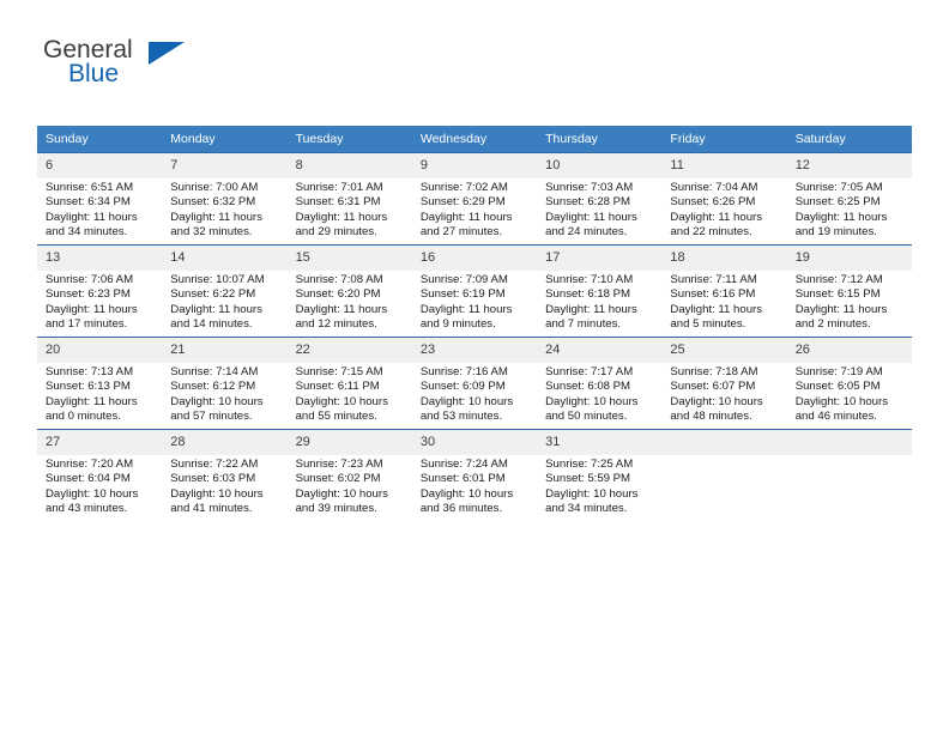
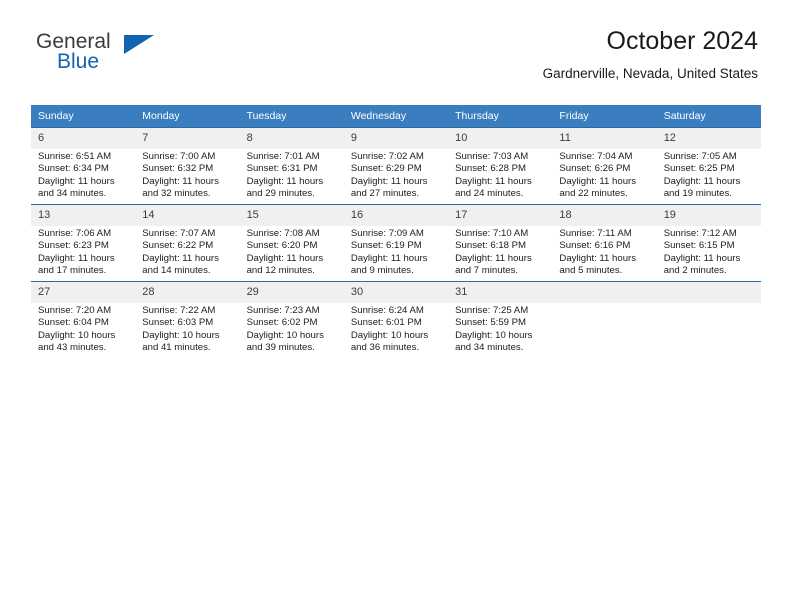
  General
  Blue
+ October 2024
+ Gardnerville, Nevada, United States
  Sunday	Monday	Tuesday	Wednesday	Thursday	Friday	Saturday
  6Sunrise: 6:51 AMSunset: 6:34 PMDaylight: 11 hoursand 34 minutes.	7Sunrise: 7:00 AMSunset: 6:32 PMDaylight: 11 hoursand 32 minutes.	8Sunrise: 7:01 AMSunset: 6:31 PMDaylight: 11 hoursand 29 minutes.	9Sunrise: 7:02 AMSunset: 6:29 PMDaylight: 11 hoursand 27 minutes.	10Sunrise: 7:03 AMSunset: 6:28 PMDaylight: 11 hoursand 24 minutes.	11Sunrise: 7:04 AMSunset: 6:26 PMDaylight: 11 hoursand 22 minutes.	12Sunrise: 7:05 AMSunset: 6:25 PMDaylight: 11 hoursand 19 minutes.
- 13Sunrise: 7:06 AMSunset: 6:23 PMDaylight: 11 hoursand 17 minutes.	14Sunrise: 10:07 AMSunset: 6:22 PMDaylight: 11 hoursand 14 minutes.	15Sunrise: 7:08 AMSunset: 6:20 PMDaylight: 11 hoursand 12 minutes.	16Sunrise: 7:09 AMSunset: 6:19 PMDaylight: 11 hoursand 9 minutes.	17Sunrise: 7:10 AMSunset: 6:18 PMDaylight: 11 hoursand 7 minutes.	18Sunrise: 7:11 AMSunset: 6:16 PMDaylight: 11 hoursand 5 minutes.	19Sunrise: 7:12 AMSunset: 6:15 PMDaylight: 11 hoursand 2 minutes.
+ 13Sunrise: 7:06 AMSunset: 6:23 PMDaylight: 11 hoursand 17 minutes.	14Sunrise: 7:07 AMSunset: 6:22 PMDaylight: 11 hoursand 14 minutes.	15Sunrise: 7:08 AMSunset: 6:20 PMDaylight: 11 hoursand 12 minutes.	16Sunrise: 7:09 AMSunset: 6:19 PMDaylight: 11 hoursand 9 minutes.	17Sunrise: 7:10 AMSunset: 6:18 PMDaylight: 11 hoursand 7 minutes.	18Sunrise: 7:11 AMSunset: 6:16 PMDaylight: 11 hoursand 5 minutes.	19Sunrise: 7:12 AMSunset: 6:15 PMDaylight: 11 hoursand 2 minutes.
- 20Sunrise: 7:13 AMSunset: 6:13 PMDaylight: 11 hoursand 0 minutes.	21Sunrise: 7:14 AMSunset: 6:12 PMDaylight: 10 hoursand 57 minutes.	22Sunrise: 7:15 AMSunset: 6:11 PMDaylight: 10 hoursand 55 minutes.	23Sunrise: 7:16 AMSunset: 6:09 PMDaylight: 10 hoursand 53 minutes.	24Sunrise: 7:17 AMSunset: 6:08 PMDaylight: 10 hoursand 50 minutes.	25Sunrise: 7:18 AMSunset: 6:07 PMDaylight: 10 hoursand 48 minutes.	26Sunrise: 7:19 AMSunset: 6:05 PMDaylight: 10 hoursand 46 minutes.
- 27Sunrise: 7:20 AMSunset: 6:04 PMDaylight: 10 hoursand 43 minutes.	28Sunrise: 7:22 AMSunset: 6:03 PMDaylight: 10 hoursand 41 minutes.	29Sunrise: 7:23 AMSunset: 6:02 PMDaylight: 10 hoursand 39 minutes.	30Sunrise: 7:24 AMSunset: 6:01 PMDaylight: 10 hoursand 36 minutes.	31Sunrise: 7:25 AMSunset: 5:59 PMDaylight: 10 hoursand 34 minutes.
+ 27Sunrise: 7:20 AMSunset: 6:04 PMDaylight: 10 hoursand 43 minutes.	28Sunrise: 7:22 AMSunset: 6:03 PMDaylight: 10 hoursand 41 minutes.	29Sunrise: 7:23 AMSunset: 6:02 PMDaylight: 10 hoursand 39 minutes.	30Sunrise: 6:24 AMSunset: 6:01 PMDaylight: 10 hoursand 36 minutes.	31Sunrise: 7:25 AMSunset: 5:59 PMDaylight: 10 hoursand 34 minutes.
